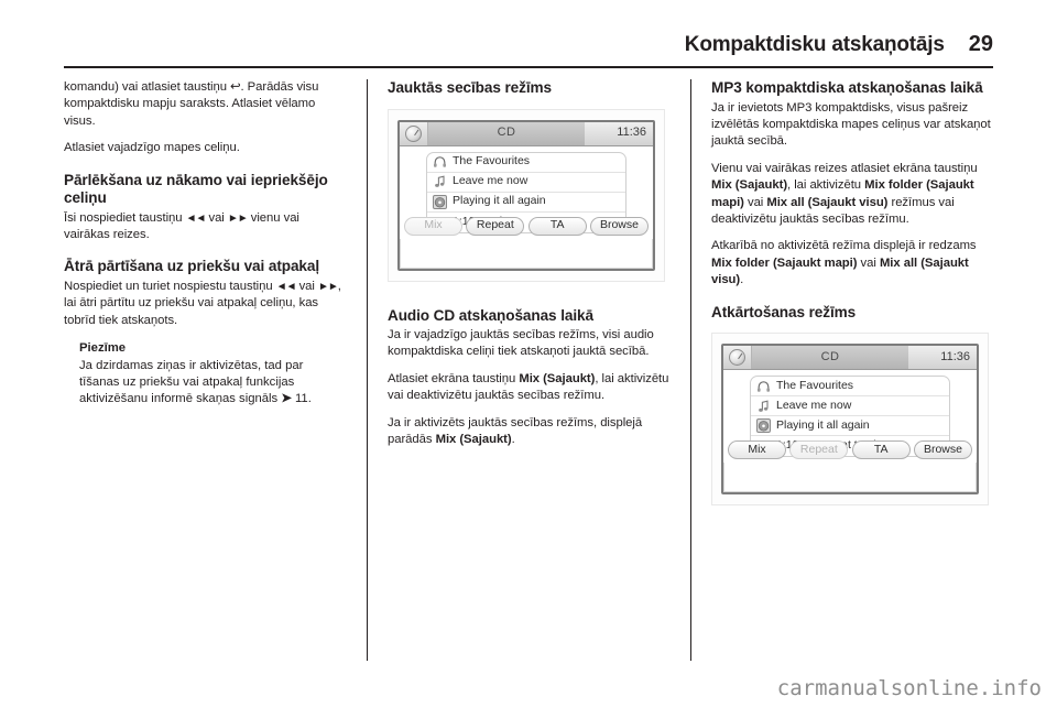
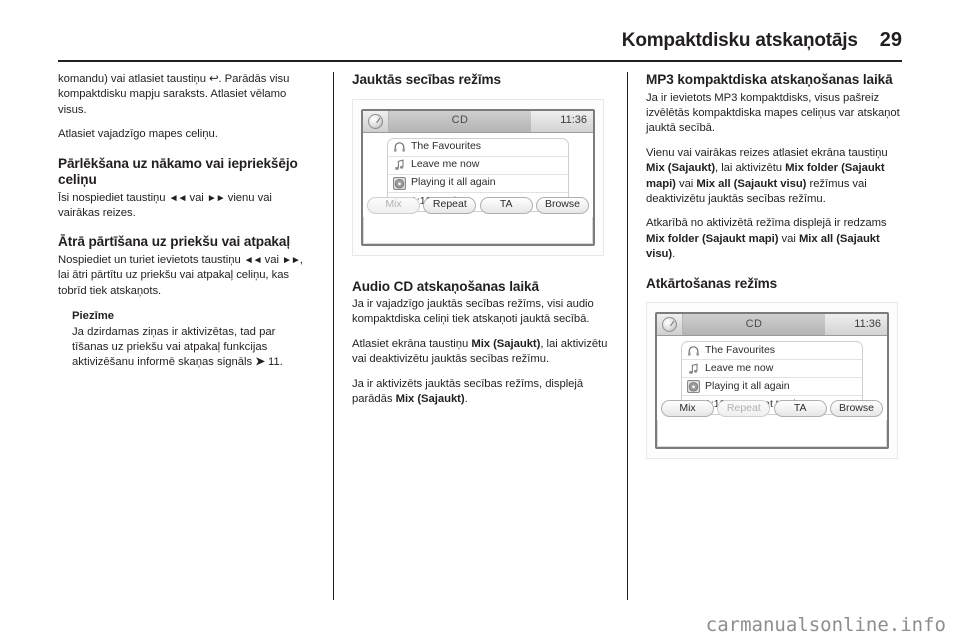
  Kompaktdisku atskaņotājs
  29
  komandu) vai atlasiet taustiņu ↩. Parādās visu kompaktdisku mapju saraksts. Atlasiet vēlamo visus.
  Atlasiet vajadzīgo mapes celiņu.
  Pārlēkšana uz nākamo vai iepriekšējo celiņu
  Īsi nospiediet taustiņu ◄◄ vai ►► vienu vai vairākas reizes.
  Ātrā pārtīšana uz priekšu vai atpakaļ
- Nospiediet un turiet nospiestu taustiņu ◄◄ vai ►►, lai ātri pārtītu uz priekšu vai atpakaļ celiņu, kas tobrīd tiek atskaņots.
+ Nospiediet un turiet ievietots taustiņu ◄◄ vai ►►, lai ātri pārtītu uz priekšu vai atpakaļ celiņu, kas tobrīd tiek atskaņots.
  Piezīme
  Ja dzirdamas ziņas ir aktivizētas, tad par tīšanas uz priekšu vai atpakaļ funkcijas aktivizēšanu informē skaņas signāls ➤ 11.
  Jauktās secības režīms
  CD
  11:36
  The Favourites
  Leave me now
  Playing it all again
  Mix
  Repeat
  TA
  Browse
  Audio CD atskaņošanas laikā
  Ja ir vajadzīgo jauktās secības režīms, visi audio kompaktdiska celiņi tiek atskaņoti jauktā secībā.
  Atlasiet ekrāna taustiņu Mix (Sajaukt), lai aktivizētu vai deaktivizētu jauktās secības režīmu.
  Ja ir aktivizēts jauktās secības režīms, displejā parādās Mix (Sajaukt).
  MP3 kompaktdiska atskaņošanas laikā
  Ja ir ievietots MP3 kompaktdisks, visus pašreiz izvēlētās kompaktdiska mapes celiņus var atskaņot jauktā secībā.
  Vienu vai vairākas reizes atlasiet ekrāna taustiņu Mix (Sajaukt), lai aktivizētu Mix folder (Sajaukt mapi) vai Mix all (Sajaukt visu) režīmus vai deaktivizētu jauktās secības režīmu.
  Atkarībā no aktivizētā režīma displejā ir redzams Mix folder (Sajaukt mapi) vai Mix all (Sajaukt visu).
  Atkārtošanas režīms
  CD
  11:36
  The Favourites
  Leave me now
  Playing it all again
  Mix
  Repeat
  TA
  Browse
  carmanualsonline.info
